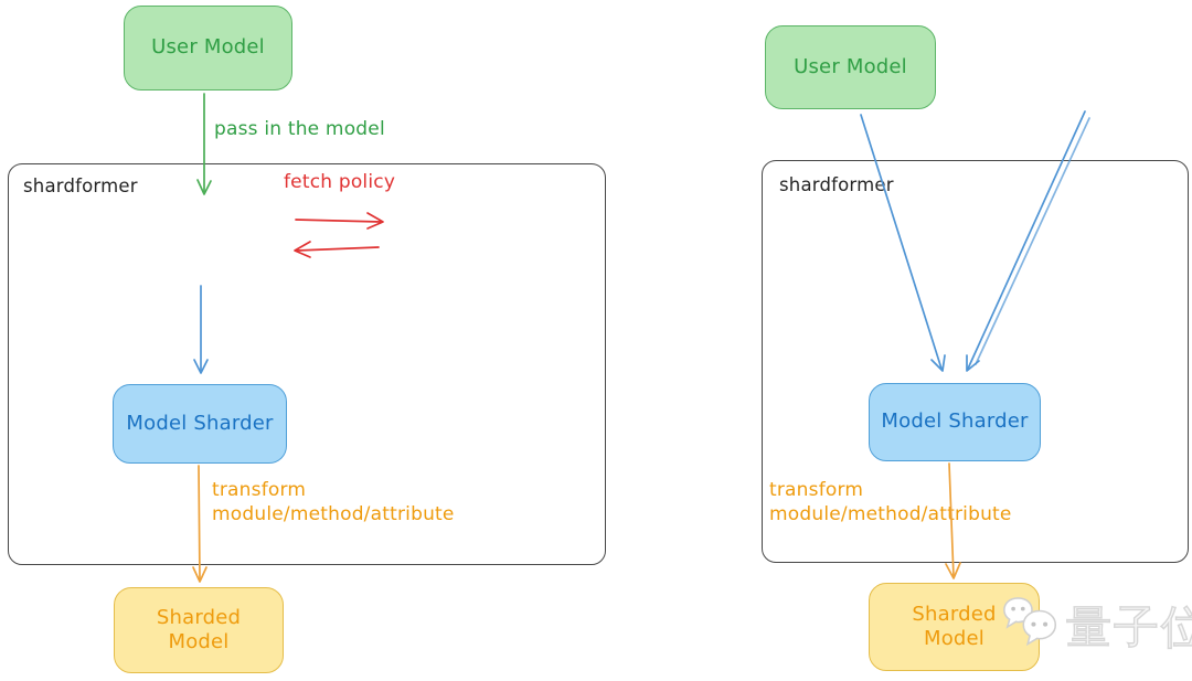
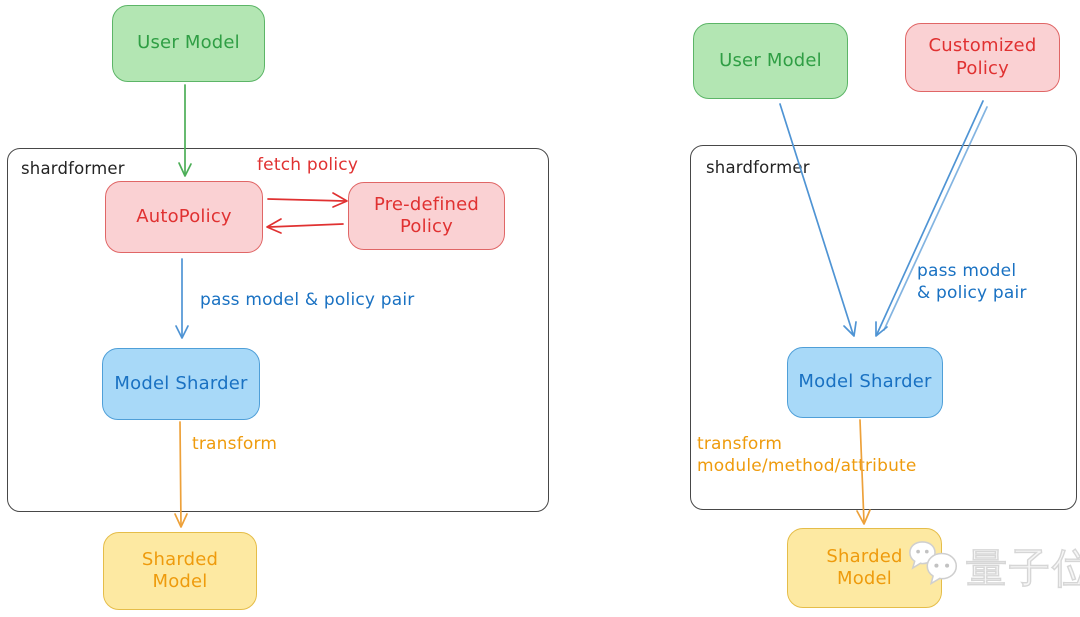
  User Model
- pass in the model
  shardformer
  fetch policy
+ AutoPolicy
+ Pre-defined Policy
+ pass model & policy pair
  Model Sharder
  transform
- module/method/attribute
  Sharded Model
  User Model
+ Customized Policy
  shardformer
+ pass model
+ & policy pair
  Model Sharder
  transform
  module/method/atribute
  Sharded Model
  量子位
